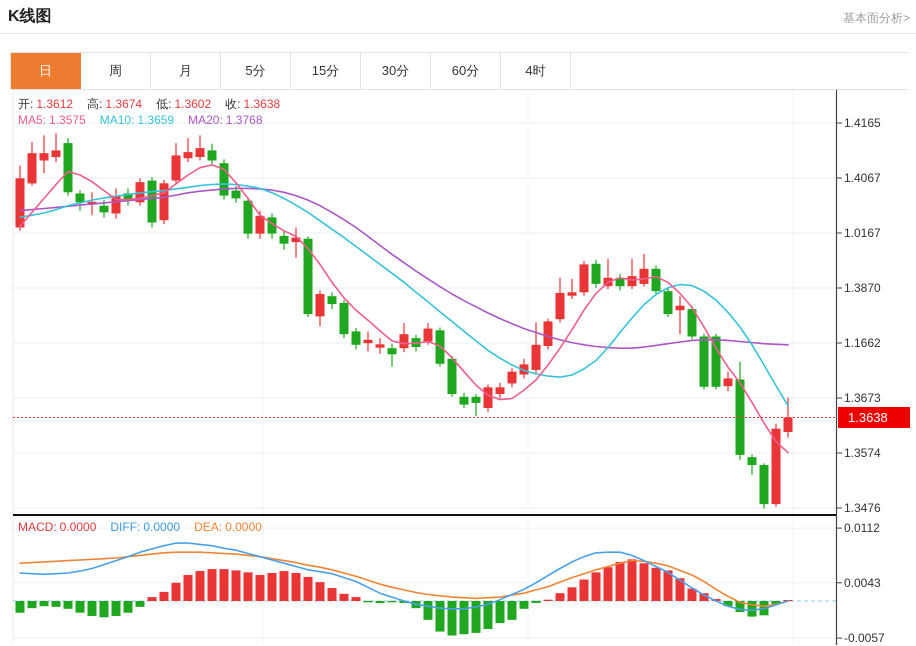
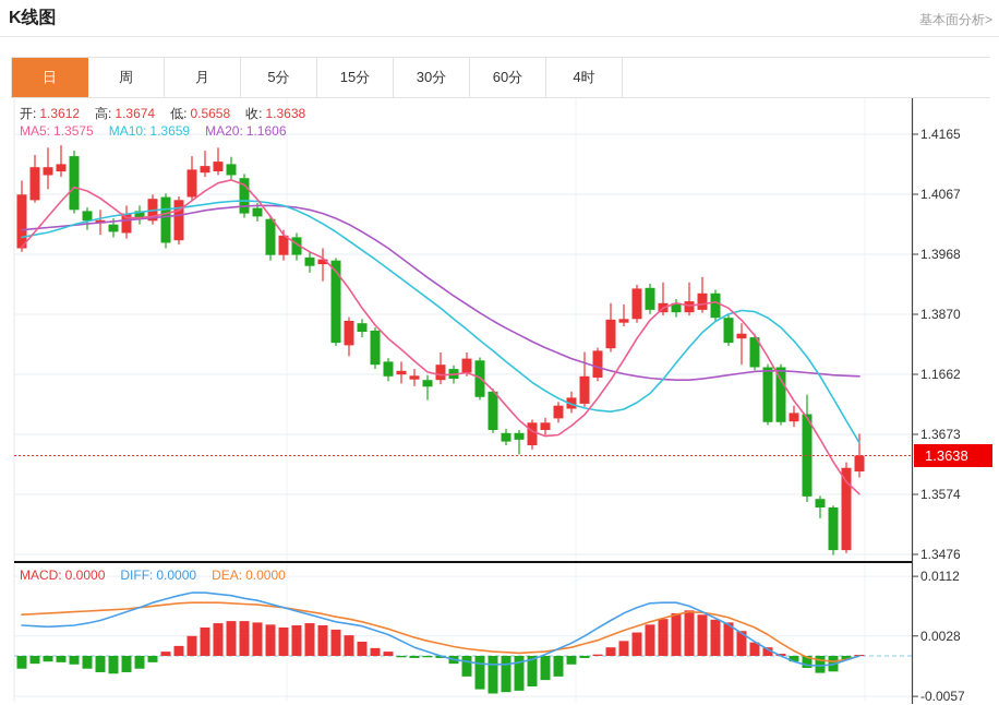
  1.4165
  1.4067
- 1.0167
+ 1.3968
  1.3870
  1.1662
  1.3673
  1.3574
  1.3476
  0.0112
- 0.0043
+ 0.0028
  -0.0057
  1.3638
  K线图
  基本面分析>
  日
  周
  月
  5分
  15分
  30分
  60分
  4时
- 开: 1.3612 高: 1.3674 低: 1.3602 收: 1.3638
+ 开: 1.3612 高: 1.3674 低: 0.5658 收: 1.3638
- MA5: 1.3575 MA10: 1.3659 MA20: 1.3768
+ MA5: 1.3575 MA10: 1.3659 MA20: 1.1606
  MACD: 0.0000 DIFF: 0.0000 DEA: 0.0000
